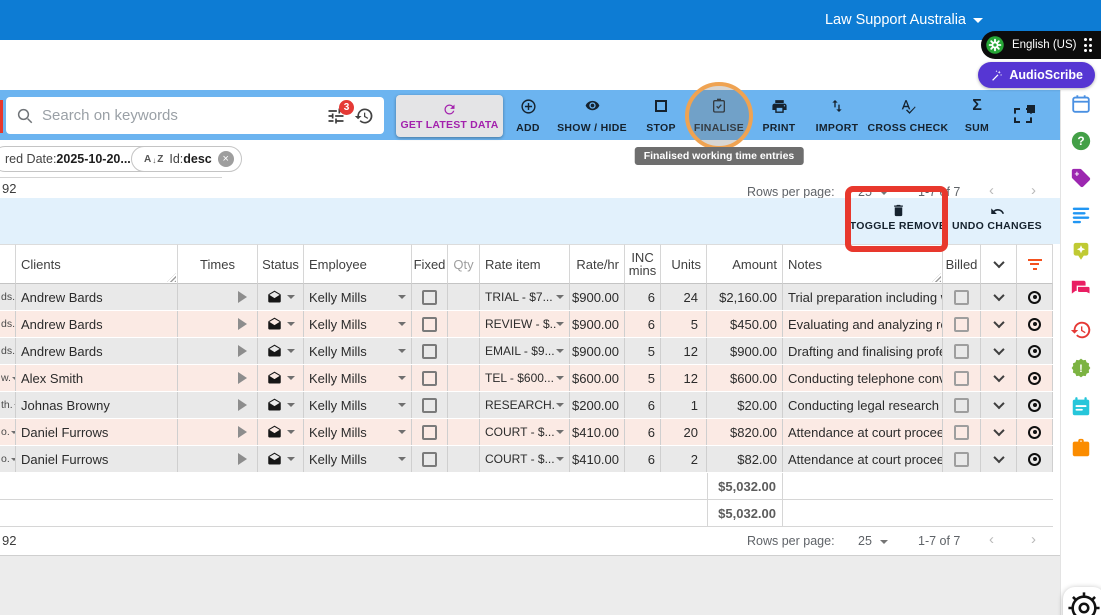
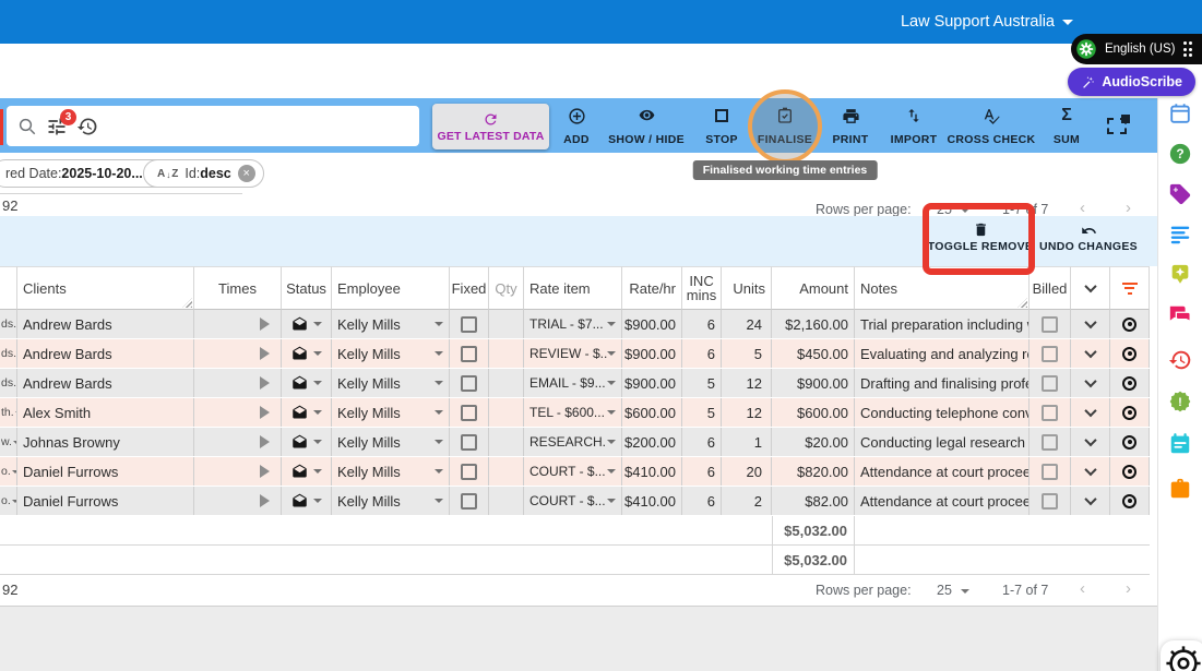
  Law Support Australia
  English (US)
  AudioScribe
- Search on keywords
  3
  GET LATEST DATA
  ADD
  SHOW / HIDE
  STOP
  FINALISE
  PRINT
  IMPORT
  CROSS CHECK
  Σ
  SUM
  Finalised working time entries
  red Date:2025-10-20...
  A
  ↓
  Z
  Id:desc
  ×
  92
  Rows per page:
  25
  1-7 of 7
  ‹
  ›
  TOGGLE REMOVE
  UNDO CHANGES
  Clients
  Times
  Status
  Employee
  Fixed
  Qty
  Rate item
  Rate/hr
  INC mins
  Units
  Amount
  Notes
  Billed
  ds.
  Andrew Bards
  Kelly Mills
  TRIAL - $7...
  $900.00
  6
  24
  $2,160.00
  Trial preparation including
  ds.
  Andrew Bards
  Kelly Mills
  REVIEW - $..
  $900.00
  6
  5
  $450.00
  Evaluating and analyzing r
  ds.
  Andrew Bards
  Kelly Mills
  EMAIL - $9...
  $900.00
  5
  12
  $900.00
  Drafting and finalising profe
- w.
+ th.
  Alex Smith
  Kelly Mills
  TEL - $600...
  $600.00
  5
  12
  $600.00
  Conducting telephone conv
- th.
+ w.
  Johnas Browny
  Kelly Mills
  RESEARCH.
  $200.00
  6
  1
  $20.00
  Conducting legal research
  o.
  Daniel Furrows
  Kelly Mills
  COURT - $...
  $410.00
  6
  20
  $820.00
  Attendance at court procee
  o.
  Daniel Furrows
  Kelly Mills
  COURT - $...
  $410.00
  6
  2
  $82.00
  Attendance at court procee
  $5,032.00
  $5,032.00
  92
  Rows per page:
  25
  1-7 of 7
  ‹
  ›
  ?
  +
  !
